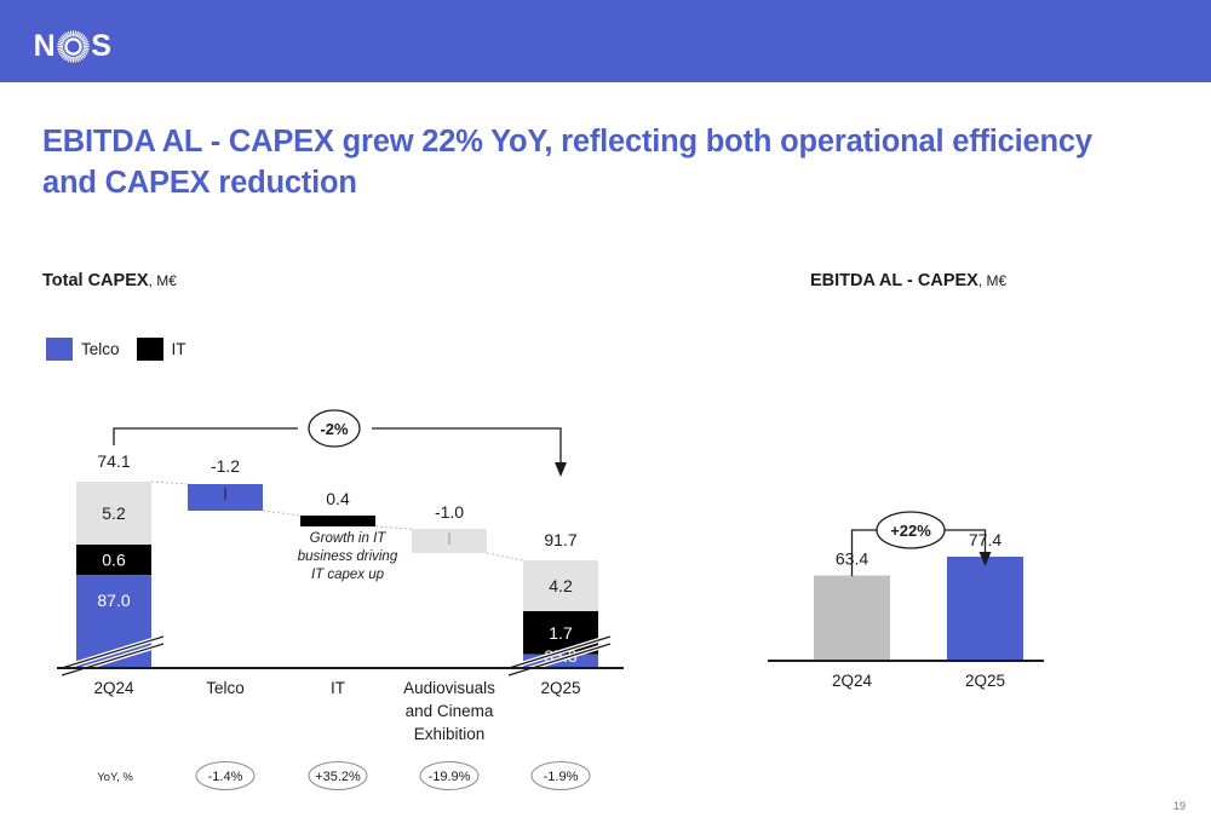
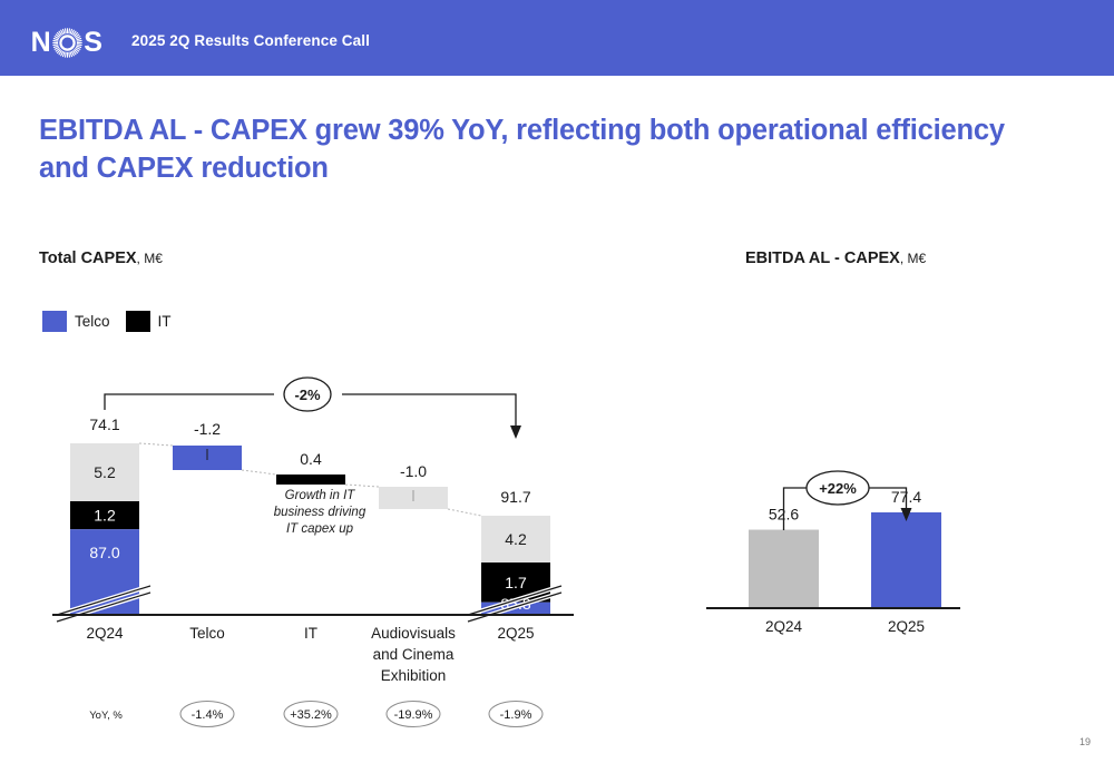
  N
  S
+ 2025 2Q Results Conference Call
- EBITDA AL - CAPEX grew 22% YoY, reflecting both operational efficiency and CAPEX reduction
+ EBITDA AL - CAPEX grew 39% YoY, reflecting both operational efficiency and CAPEX reduction
  Total CAPEX, M€
  EBITDA AL - CAPEX, M€
  Telco
  IT
  5.2
- 0.6
+ 1.2
  87.0
  74.1
  -1.2
  0.4
  -1.0
  4.2
  1.7
  91.7
  -2%
  Growth in IT
  business driving
  IT capex up
  2Q24
  Telco
  IT
  Audiovisuals
  and Cinema
  Exhibition
  2Q25
  YoY, %
  -1.4%
  +35.2%
  -19.9%
  -1.9%
- 63.4
+ 52.6
  2Q24
  77.4
  2Q25
  +22%
  19
